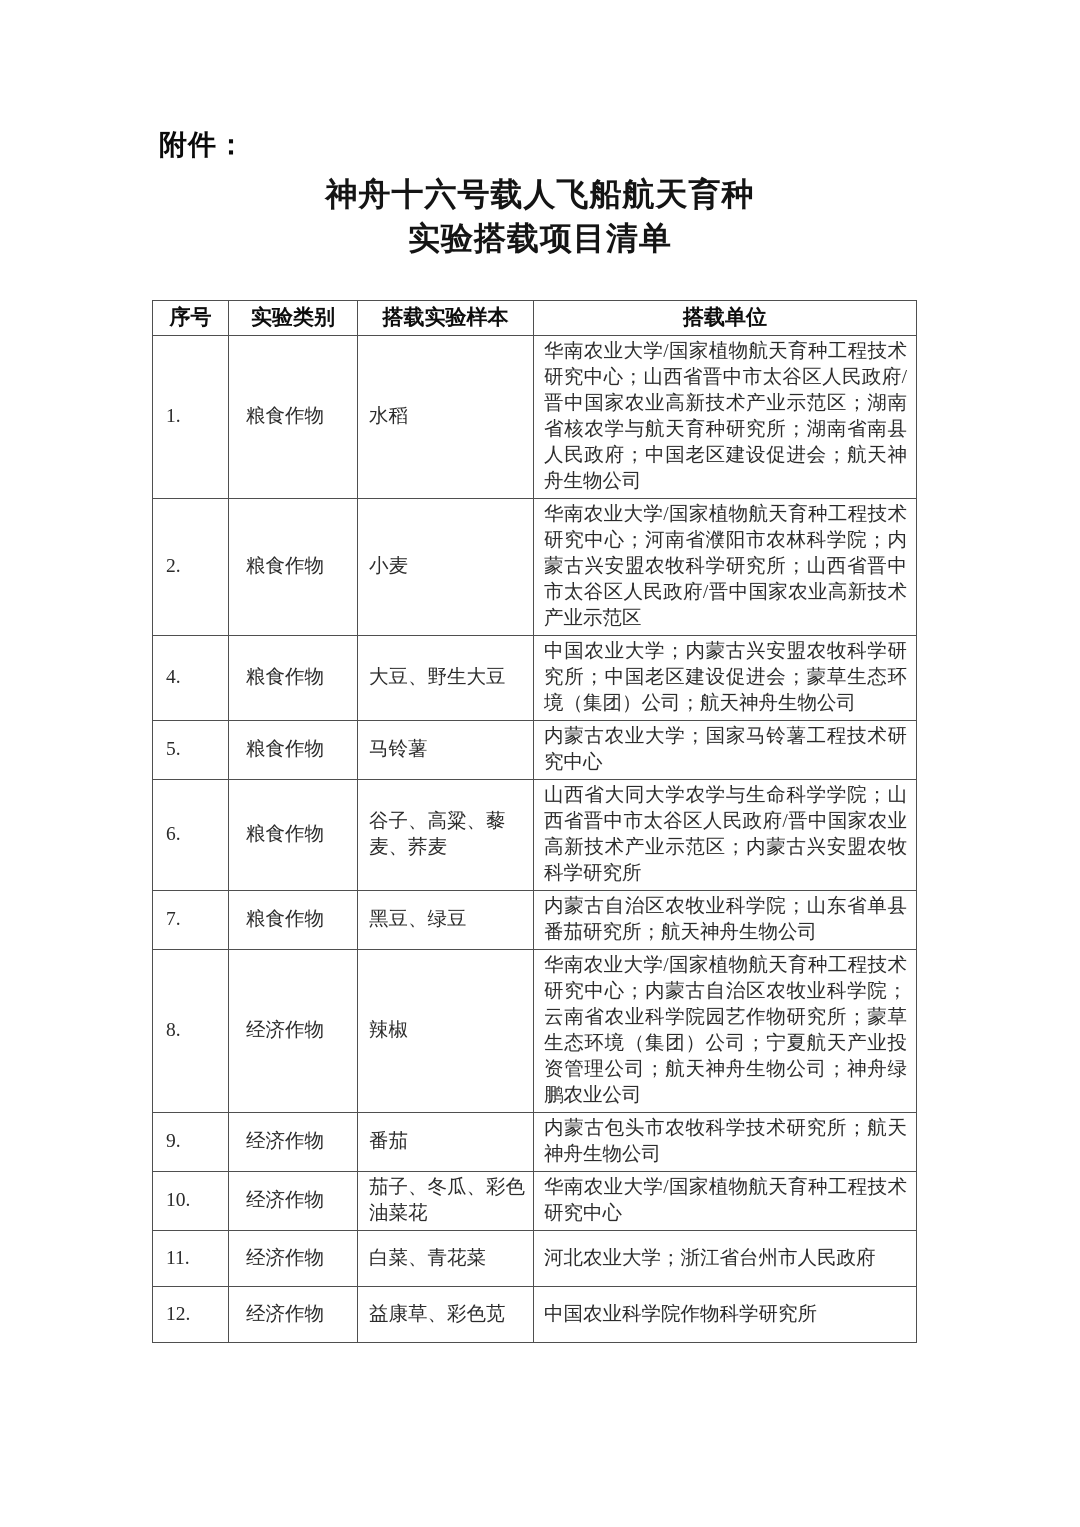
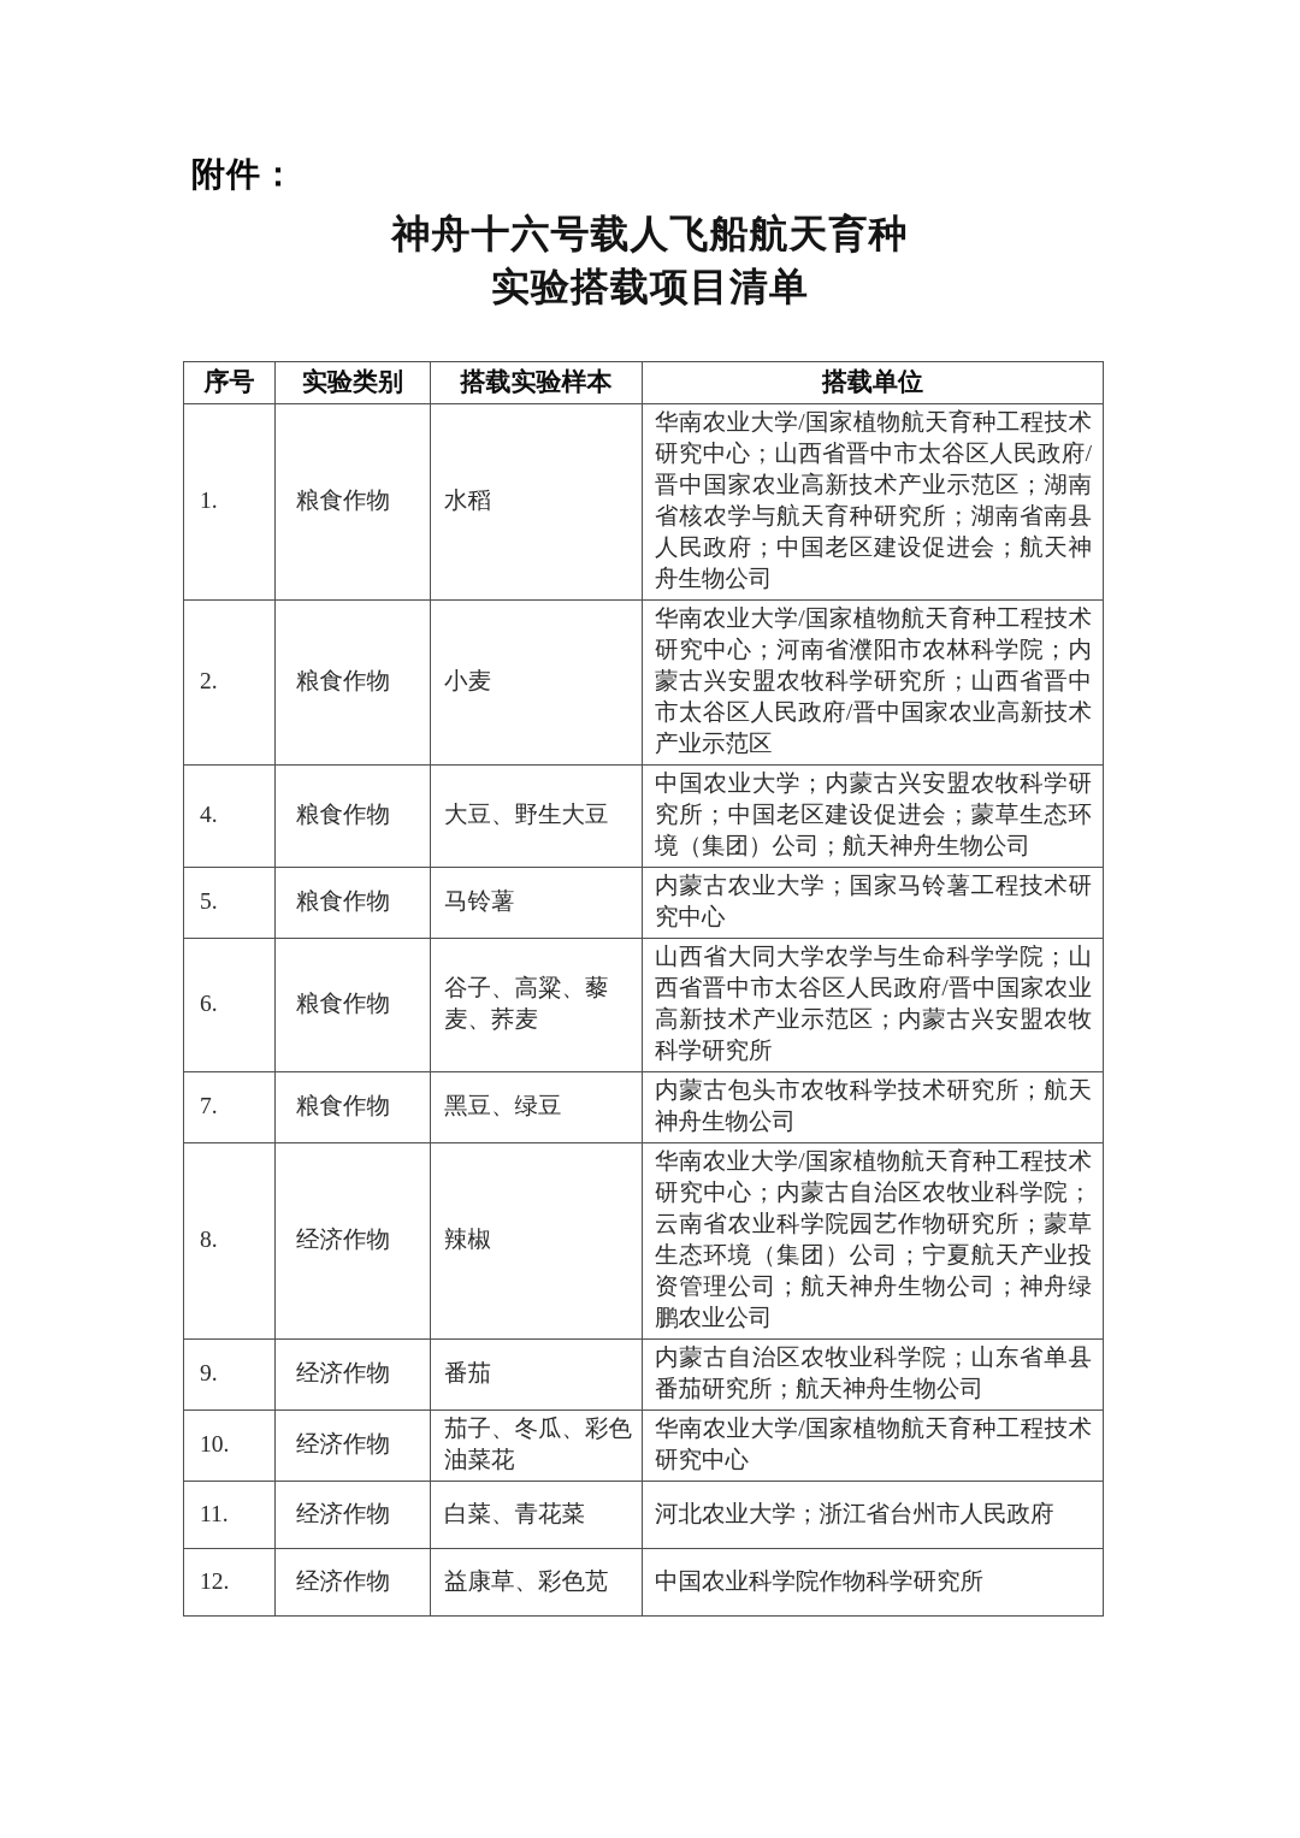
  附件：
  神舟十六号载人飞船航天育种
  实验搭载项目清单
  序号	实验类别	搭载实验样本	搭载单位
  1.	粮食作物	水稻	华南农业大学/国家植物航天育种工程技术研究中心；山西省晋中市太谷区人民政府/晋中国家农业高新技术产业示范区；湖南省核农学与航天育种研究所；湖南省南县人民政府；中国老区建设促进会；航天神舟生物公司
  2.	粮食作物	小麦	华南农业大学/国家植物航天育种工程技术研究中心；河南省濮阳市农林科学院；内蒙古兴安盟农牧科学研究所；山西省晋中市太谷区人民政府/晋中国家农业高新技术产业示范区
  4.	粮食作物	大豆、野生大豆	中国农业大学；内蒙古兴安盟农牧科学研究所；中国老区建设促进会；蒙草生态环境（集团）公司；航天神舟生物公司
  5.	粮食作物	马铃薯	内蒙古农业大学；国家马铃薯工程技术研究中心
  6.	粮食作物	谷子、高粱、藜麦、荞麦	山西省大同大学农学与生命科学学院；山西省晋中市太谷区人民政府/晋中国家农业高新技术产业示范区；内蒙古兴安盟农牧科学研究所
- 7.	粮食作物	黑豆、绿豆	内蒙古自治区农牧业科学院；山东省单县番茄研究所；航天神舟生物公司
+ 7.	粮食作物	黑豆、绿豆	内蒙古包头市农牧科学技术研究所；航天神舟生物公司
  8.	经济作物	辣椒	华南农业大学/国家植物航天育种工程技术研究中心；内蒙古自治区农牧业科学院；云南省农业科学院园艺作物研究所；蒙草生态环境（集团）公司；宁夏航天产业投资管理公司；航天神舟生物公司；神舟绿鹏农业公司
- 9.	经济作物	番茄	内蒙古包头市农牧科学技术研究所；航天神舟生物公司
+ 9.	经济作物	番茄	内蒙古自治区农牧业科学院；山东省单县番茄研究所；航天神舟生物公司
  10.	经济作物	茄子、冬瓜、彩色油菜花	华南农业大学/国家植物航天育种工程技术研究中心
  11.	经济作物	白菜、青花菜	河北农业大学；浙江省台州市人民政府
  12.	经济作物	益康草、彩色苋	中国农业科学院作物科学研究所
